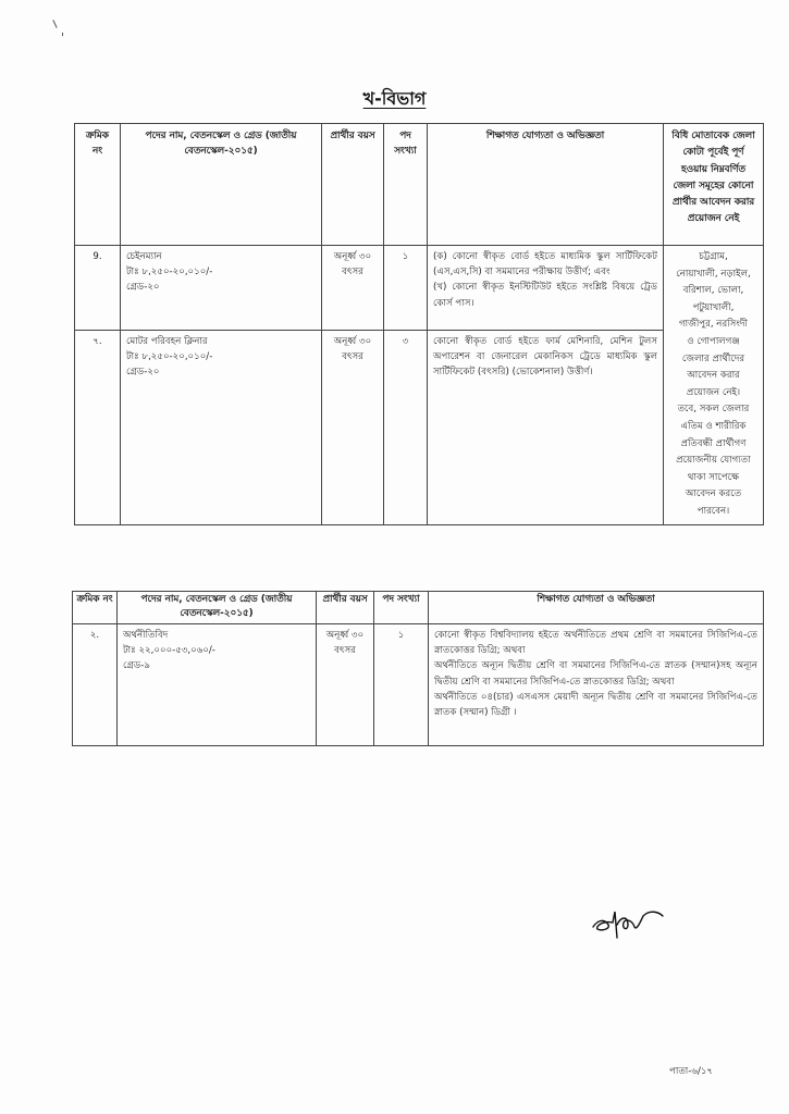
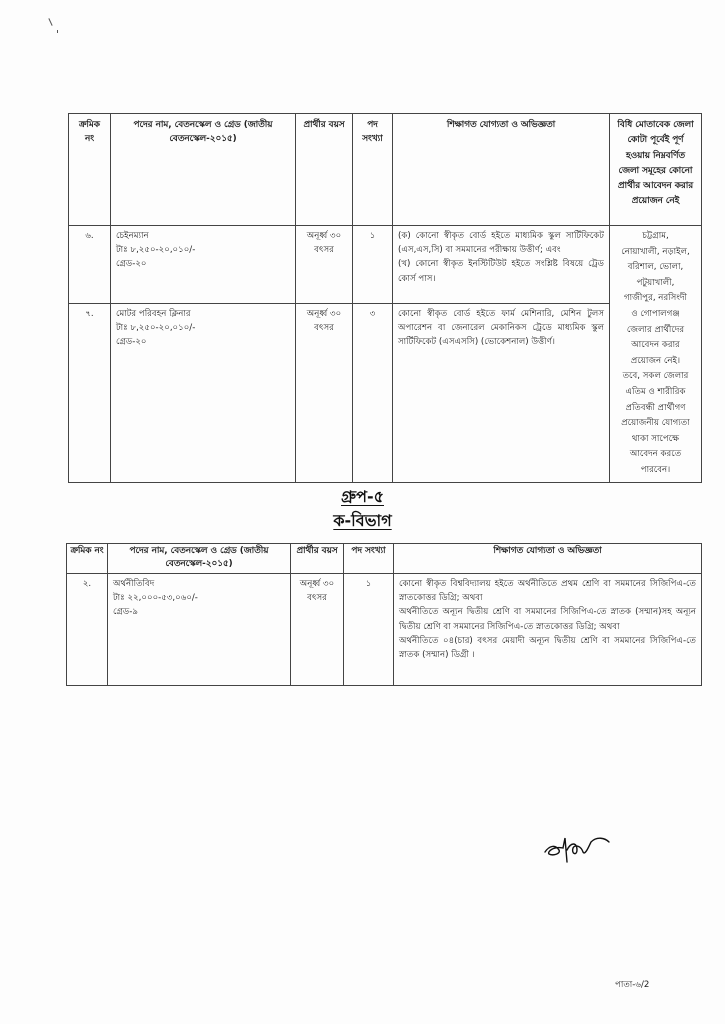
- খ-বিভাগ
  ক্রমিক নং	পদের নাম, বেতনস্কেল ও গ্রেড (জাতীয় বেতনস্কেল-২০১৫)	প্রার্থীর বয়স	পদ সংখ্যা	শিক্ষাগত যোগ্যতা ও অভিজ্ঞতা	বিধি মোতাবেক জেলা কোটা পূর্বেই পূর্ণ হওয়ায় নিম্নবর্ণিত জেলা সমূহের কোনো প্রার্থীর আবেদন করার প্রয়োজন নেই
- 9.	চেইনম্যান টাঃ ৮,২৫০-২০,০১০/- গ্রেড-২০	অনূর্ধ্ব ৩০ বৎসর	১	(ক) কোনো স্বীকৃত বোর্ড হইতে মাধ্যমিক স্কুল সার্টিফিকেট (এস,এস,সি) বা সমমানের পরীক্ষায় উত্তীর্ণ; এবং (খ) কোনো স্বীকৃত ইনস্টিটিউট হইতে সংশ্লিষ্ট বিষয়ে ট্রেড কোর্স পাস।	চট্টগ্রাম, নোয়াখালী, নড়াইল, বরিশাল, ভোলা, পটুয়াখালী, গাজীপুর, নরসিংদী ও গোপালগঞ্জ জেলার প্রার্থীদের আবেদন করার প্রয়োজন নেই। তবে, সকল জেলার এতিম ও শারীরিক প্রতিবন্ধী প্রার্থীগণ প্রয়োজনীয় যোগ্যতা থাকা সাপেক্ষে আবেদন করতে পারবেন।
+ ৬.	চেইনম্যান টাঃ ৮,২৫০-২০,০১০/- গ্রেড-২০	অনূর্ধ্ব ৩০ বৎসর	১	(ক) কোনো স্বীকৃত বোর্ড হইতে মাধ্যমিক স্কুল সার্টিফিকেট (এস,এস,সি) বা সমমানের পরীক্ষায় উত্তীর্ণ; এবং (খ) কোনো স্বীকৃত ইনস্টিটিউট হইতে সংশ্লিষ্ট বিষয়ে ট্রেড কোর্স পাস।	চট্টগ্রাম, নোয়াখালী, নড়াইল, বরিশাল, ভোলা, পটুয়াখালী, গাজীপুর, নরসিংদী ও গোপালগঞ্জ জেলার প্রার্থীদের আবেদন করার প্রয়োজন নেই। তবে, সকল জেলার এতিম ও শারীরিক প্রতিবন্ধী প্রার্থীগণ প্রয়োজনীয় যোগ্যতা থাকা সাপেক্ষে আবেদন করতে পারবেন।
- ৭.	মোটর পরিবহন ক্লিনার টাঃ ৮,২৫০-২০,০১০/- গ্রেড-২০	অনূর্ধ্ব ৩০ বৎসর	৩	কোনো স্বীকৃত বোর্ড হইতে ফার্ম মেশিনারি, মেশিন টুলস অপারেশন বা জেনারেল মেকানিকস ট্রেডে মাধ্যমিক স্কুল সার্টিফিকেট (বৎসরি) (ভোকেশনাল) উত্তীর্ণ।
+ ৭.	মোটর পরিবহন ক্লিনার টাঃ ৮,২৫০-২০,০১০/- গ্রেড-২০	অনূর্ধ্ব ৩০ বৎসর	৩	কোনো স্বীকৃত বোর্ড হইতে ফার্ম মেশিনারি, মেশিন টুলস অপারেশন বা জেনারেল মেকানিকস ট্রেডে মাধ্যমিক স্কুল সার্টিফিকেট (এসএসসি) (ভোকেশনাল) উত্তীর্ণ।
+ গ্রুপ-৫
+ ক-বিভাগ
  ক্রমিক নং	পদের নাম, বেতনস্কেল ও গ্রেড (জাতীয় বেতনস্কেল-২০১৫)	প্রার্থীর বয়স	পদ সংখ্যা	শিক্ষাগত যোগ্যতা ও অভিজ্ঞতা
- ২.	অর্থনীতিবিদ টাঃ ২২,০০০-৫৩,০৬০/- গ্রেড-৯	অনূর্ধ্ব ৩০ বৎসর	১	কোনো স্বীকৃত বিশ্ববিদ্যালয় হইতে অর্থনীতিতে প্রথম শ্রেণি বা সমমানের সিজিপিএ-তে স্নাতকোত্তর ডিগ্রি; অথবা অর্থনীতিতে অন্যূন দ্বিতীয় শ্রেণি বা সমমানের সিজিপিএ-তে স্নাতক (সম্মান)সহ অন্যূন দ্বিতীয় শ্রেণি বা সমমানের সিজিপিএ-তে স্নাতকোত্তর ডিগ্রি; অথবা অর্থনীতিতে ০৪(চার) এসএসস মেয়াদী অন্যূন দ্বিতীয় শ্রেণি বা সমমানের সিজিপিএ-তে স্নাতক (সম্মান) ডিগ্রী ।
+ ২.	অর্থনীতিবিদ টাঃ ২২,০০০-৫৩,০৬০/- গ্রেড-৯	অনূর্ধ্ব ৩০ বৎসর	১	কোনো স্বীকৃত বিশ্ববিদ্যালয় হইতে অর্থনীতিতে প্রথম শ্রেণি বা সমমানের সিজিপিএ-তে স্নাতকোত্তর ডিগ্রি; অথবা অর্থনীতিতে অন্যূন দ্বিতীয় শ্রেণি বা সমমানের সিজিপিএ-তে স্নাতক (সম্মান)সহ অন্যূন দ্বিতীয় শ্রেণি বা সমমানের সিজিপিএ-তে স্নাতকোত্তর ডিগ্রি; অথবা অর্থনীতিতে ০৪(চার) বৎসর মেয়াদী অন্যূন দ্বিতীয় শ্রেণি বা সমমানের সিজিপিএ-তে স্নাতক (সম্মান) ডিগ্রী ।
- পাতা-৬/১৭
+ পাতা-৬/2
